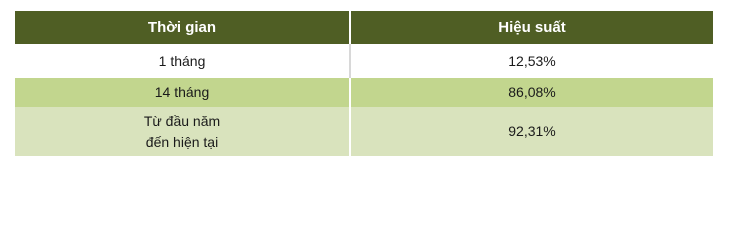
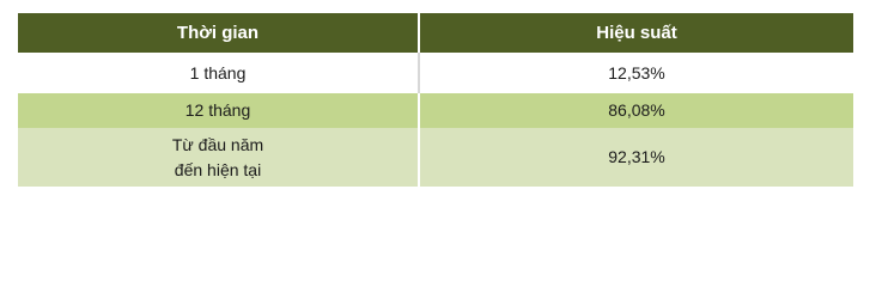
  Thời gian	Hiệu suất
  1 tháng	12,53%
- 14 tháng	86,08%
+ 12 tháng	86,08%
  Từ đầu năm đến hiện tại	92,31%
